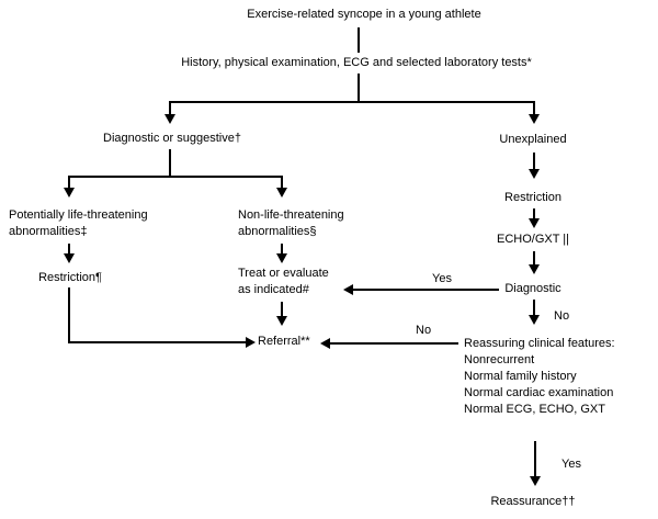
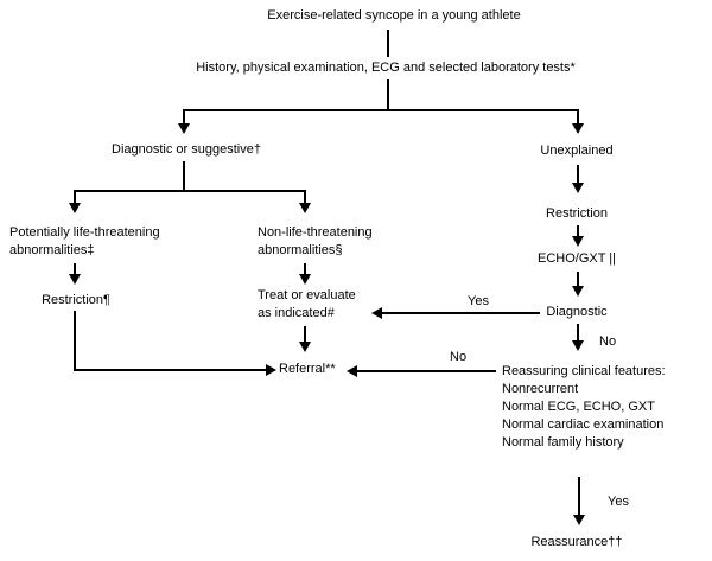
  Exercise-related syncope in a young athlete
  History, physical examination, ECG and selected laboratory tests*
  Diagnostic or suggestive†
  Unexplained
  Potentially life-threatening
  abnormalities‡
  Non-life-threatening
  abnormalities§
  Restriction¶
  Treat or evaluate
  as indicated#
  Referral**
  Restriction
  ECHO/GXT ||
  Diagnostic
  Reassuring clinical features:
  Nonrecurrent
- Normal family history
+ Normal ECG, ECHO, GXT
  Normal cardiac examination
- Normal ECG, ECHO, GXT
+ Normal family history
  Reassurance††
  Yes
  No
  No
  Yes
